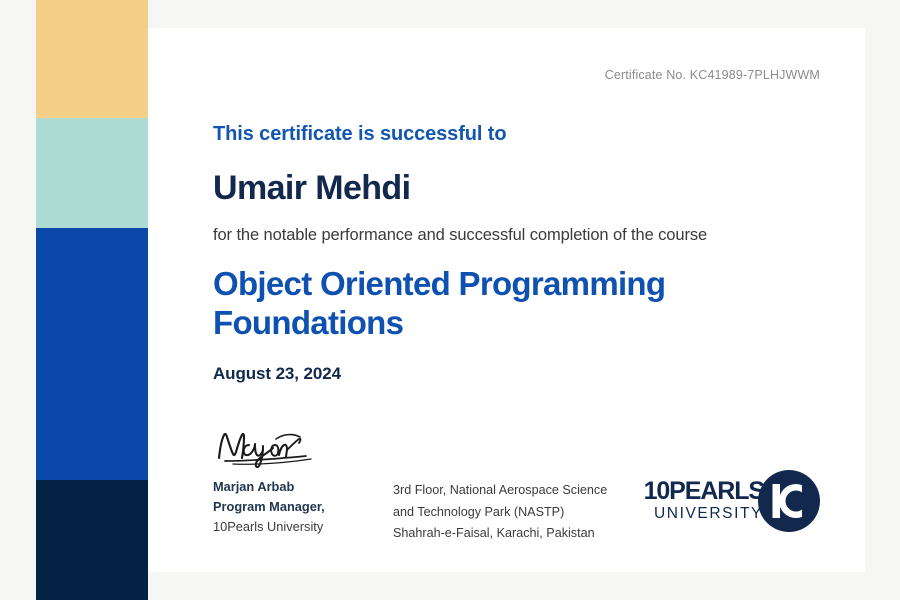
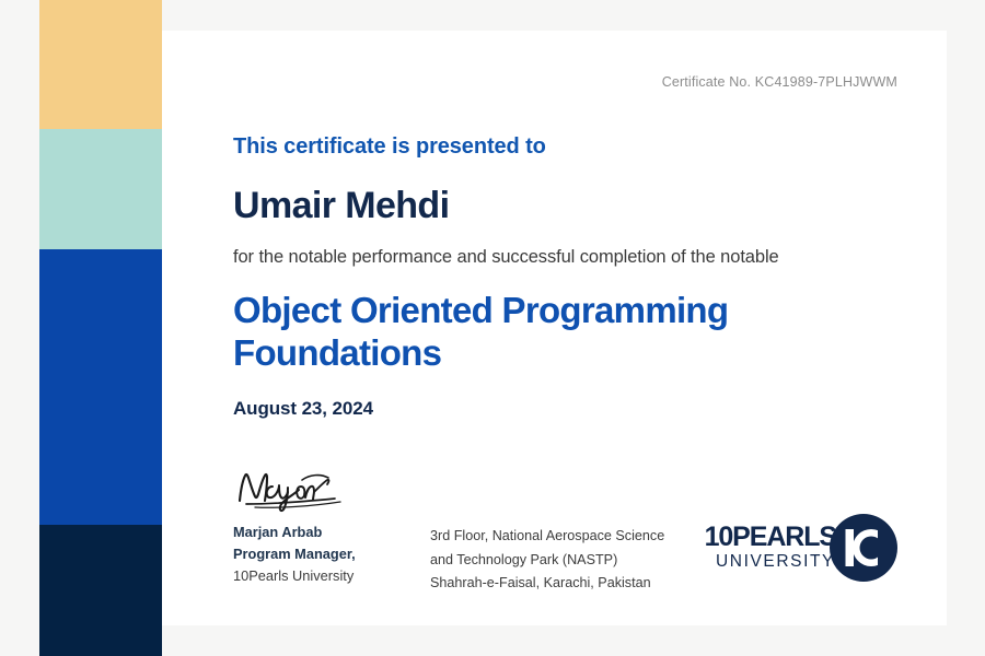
  Certificate No. KC41989-7PLHJWWM
- This certificate is successful to
+ This certificate is presented to
  Umair Mehdi
- for the notable performance and successful completion of the course
+ for the notable performance and successful completion of the notable
  Object Oriented Programming Foundations
  August 23, 2024
  Marjan Arbab
  Program Manager,
  10Pearls University
  3rd Floor, National Aerospace Science
  and Technology Park (NASTP)
  Shahrah-e-Faisal, Karachi, Pakistan
  10PEARLS
  UNIVERSITY
